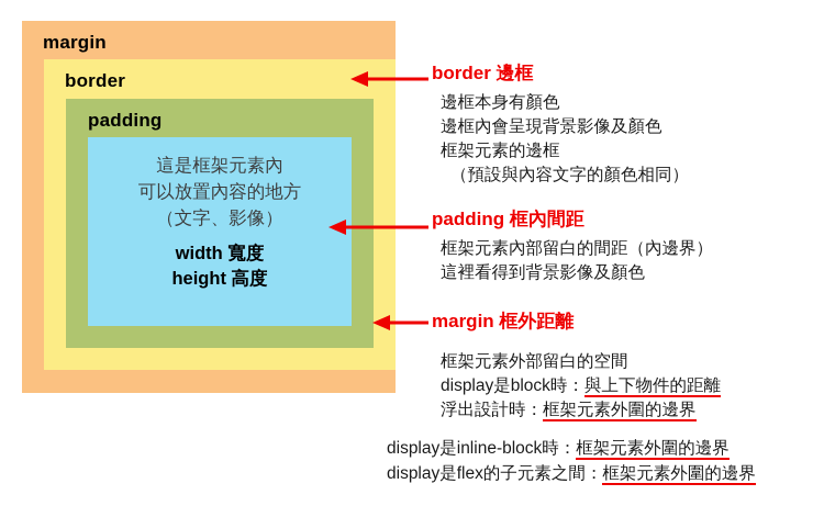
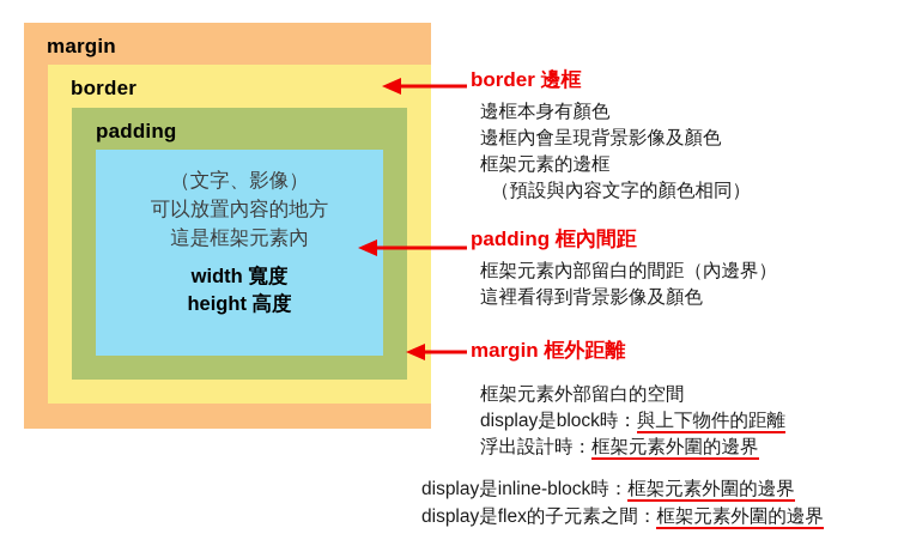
  margin
  border
  padding
- 這是框架元素內
+ （文字、影像）
  可以放置內容的地方
- （文字、影像）
+ 這是框架元素內
  width 寬度
  height 高度
  border 邊框
  邊框本身有顏色
  邊框內會呈現背景影像及顏色
  框架元素的邊框
  （預設與內容文字的顏色相同）
  padding 框內間距
  框架元素內部留白的間距（內邊界）
  這裡看得到背景影像及顏色
  margin 框外距離
  框架元素外部留白的空間
  display是block時：與上下物件的距離
  浮出設計時：框架元素外圍的邊界
  display是inline-block時：框架元素外圍的邊界
  display是flex的子元素之間：框架元素外圍的邊界
